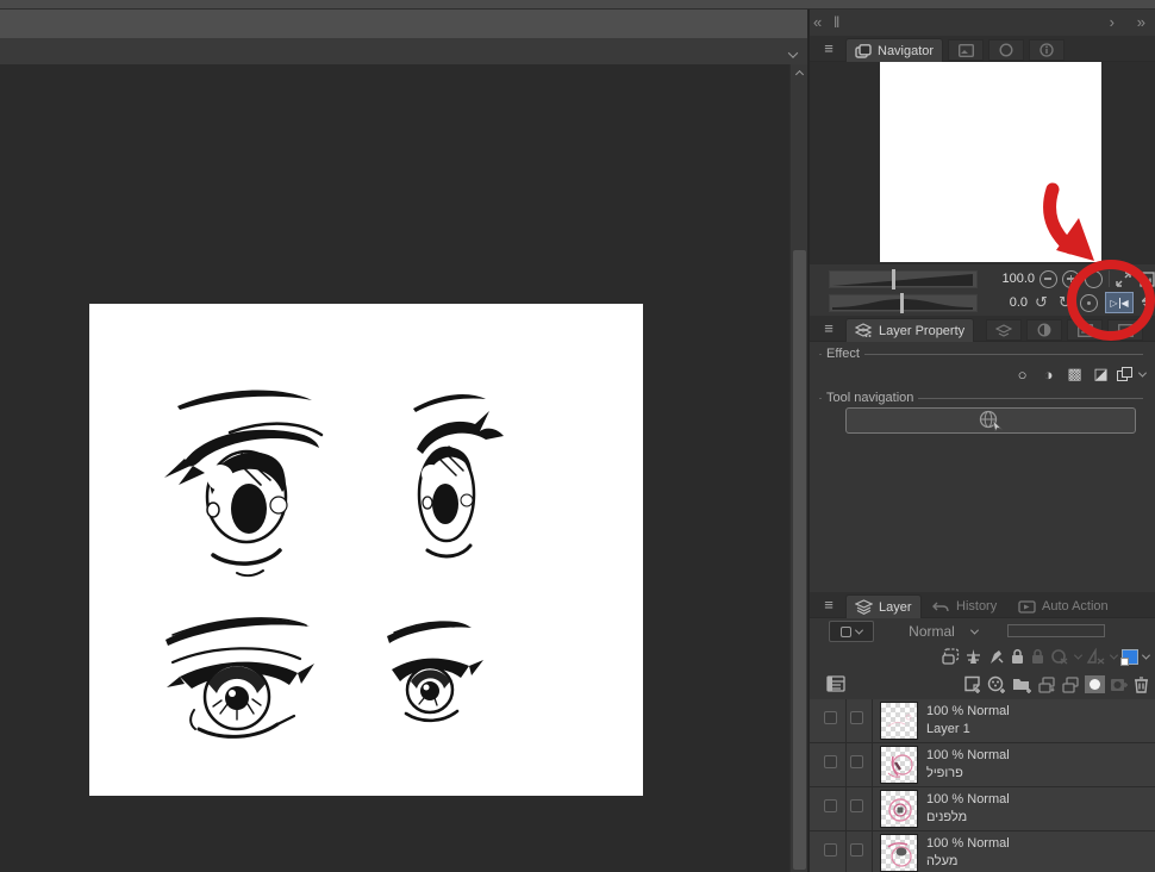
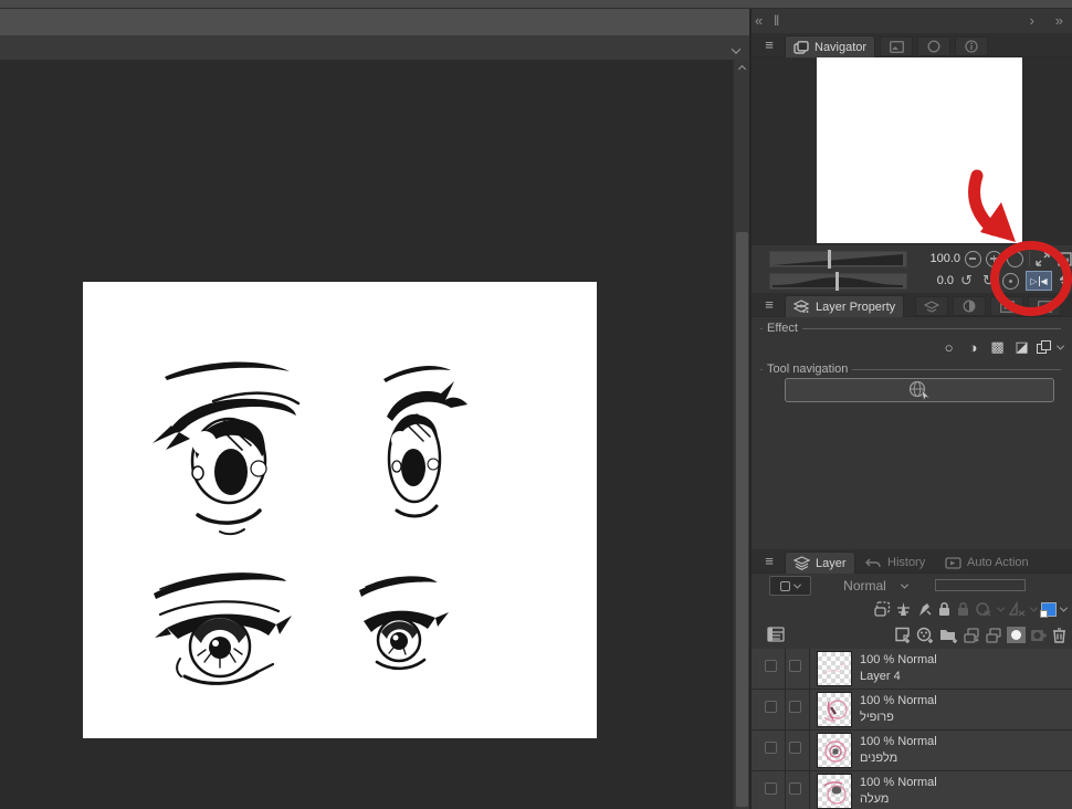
  «
  ‖
  ›
  »
  ≡
  Navigator
  100.0
  0.0
  ↺
  ↻
  ▷
  ◀
  ≡
  Layer Property
  Effect
  ○
  ◑
  ▩
  ◪
  Tool navigation
  ≡
  Layer
  History
  Auto Action
  Normal
  100 % Normal
- Layer 1
+ Layer 4
  100 % Normal
  פרופיל
  100 % Normal
  מלפנים
  100 % Normal
  מעלה
